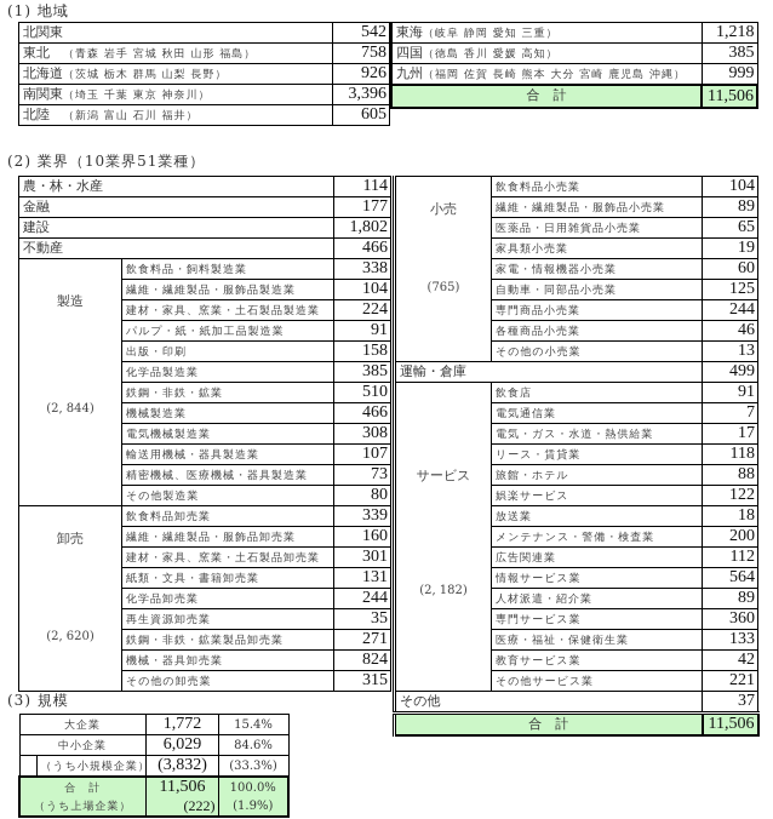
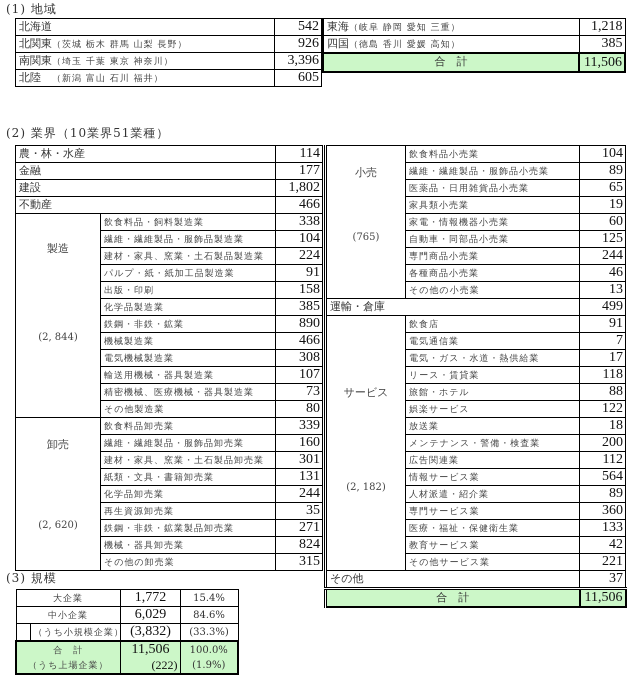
  (1) 地域
- 北関東	542
+ 北海道	542
- 東北 （青森 岩手 宮城 秋田 山形 福島）	758
- 北海道（茨城 栃木 群馬 山梨 長野）	926
+ 北関東（茨城 栃木 群馬 山梨 長野）	926
  南関東（埼玉 千葉 東京 神奈川）	3,396
  北陸 （新潟 富山 石川 福井）	605
  東海（岐阜 静岡 愛知 三重）	1,218
  四国（徳島 香川 愛媛 高知）	385
- 九州（福岡 佐賀 長崎 熊本 大分 宮崎 鹿児島 沖縄）	999
  合 計	11,506
  (2) 業界（10業界51業種）
  農・林・水産	114
  金融	177
  建設	1,802
  不動産	466
  製造 (2, 844)	飲食料品・飼料製造業	338
  繊維・繊維製品・服飾品製造業	104
  建材・家具、窯業・土石製品製造業	224
  パルプ・紙・紙加工品製造業	91
  出版・印刷	158
  化学品製造業	385
- 鉄鋼・非鉄・鉱業	510
+ 鉄鋼・非鉄・鉱業	890
  機械製造業	466
  電気機械製造業	308
  輸送用機械・器具製造業	107
  精密機械、医療機械・器具製造業	73
  その他製造業	80
  卸売 (2, 620)	飲食料品卸売業	339
  繊維・繊維製品・服飾品卸売業	160
  建材・家具、窯業・土石製品卸売業	301
  紙類・文具・書籍卸売業	131
  化学品卸売業	244
  再生資源卸売業	35
  鉄鋼・非鉄・鉱業製品卸売業	271
  機械・器具卸売業	824
  その他の卸売業	315
  小売 (765)	飲食料品小売業	104
  繊維・繊維製品・服飾品小売業	89
  医薬品・日用雑貨品小売業	65
  家具類小売業	19
  家電・情報機器小売業	60
  自動車・同部品小売業	125
  専門商品小売業	244
  各種商品小売業	46
  その他の小売業	13
  運輸・倉庫	499
  サービス (2, 182)	飲食店	91
  電気通信業	7
  電気・ガス・水道・熱供給業	17
  リース・賃貸業	118
  旅館・ホテル	88
  娯楽サービス	122
  放送業	18
  メンテナンス・警備・検査業	200
  広告関連業	112
  情報サービス業	564
  人材派遣・紹介業	89
  専門サービス業	360
  医療・福祉・保健衛生業	133
  教育サービス業	42
  その他サービス業	221
  その他	37
  合 計	11,506
  (3) 規模
  大企業	1,772	15.4%
  中小企業	6,029	84.6%
  	（うち小規模企業）	(3,832)	(33.3%)
  合 計	11,506	100.0%
  （うち上場企業）	(222)	(1.9%)
